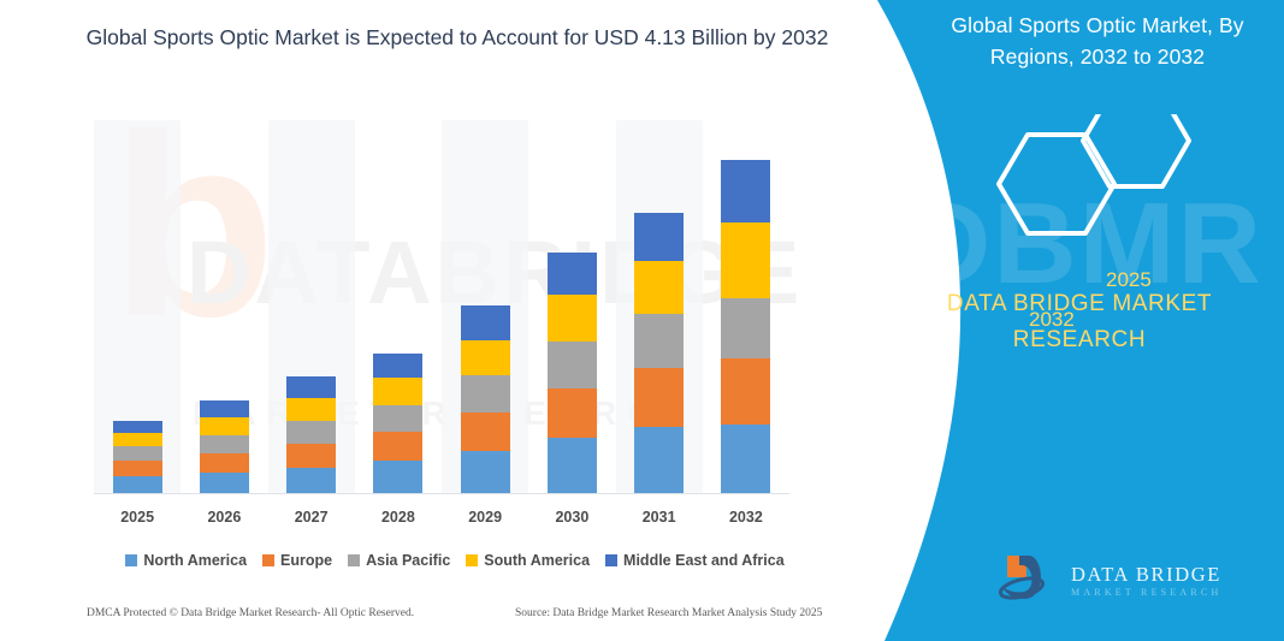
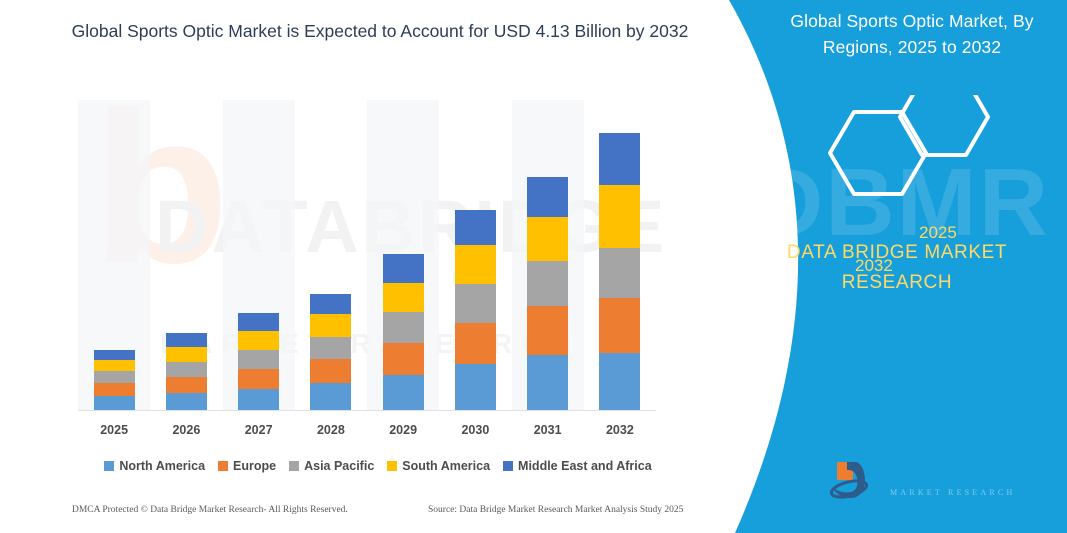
  DATABRGE
  Global Sports Optic Market is Expected to Account for USD 4.13 Billion by 2032
  2025
  2026
  2027
  2028
  2029
  2030
  2031
  2032
  North America
  Europe
  Asia Pacific
  South America
  Middle East and Africa
- DMCA Protected © Data Bridge Market Research- All Optic Reserved.
+ DMCA Protected © Data Bridge Market Research- All Rights Reserved.
  Source: Data Bridge Market Research Market Analysis Study 2025
  DBMR
- Global Sports Optic Market, By Regions, 2032 to 2032
+ Global Sports Optic Market, By Regions, 2025 to 2032
  2032
  2025
  DATA BRIDGE MARKET
  RESEARCH
- DATA BRIDGE
  MARKET RESEARCH
